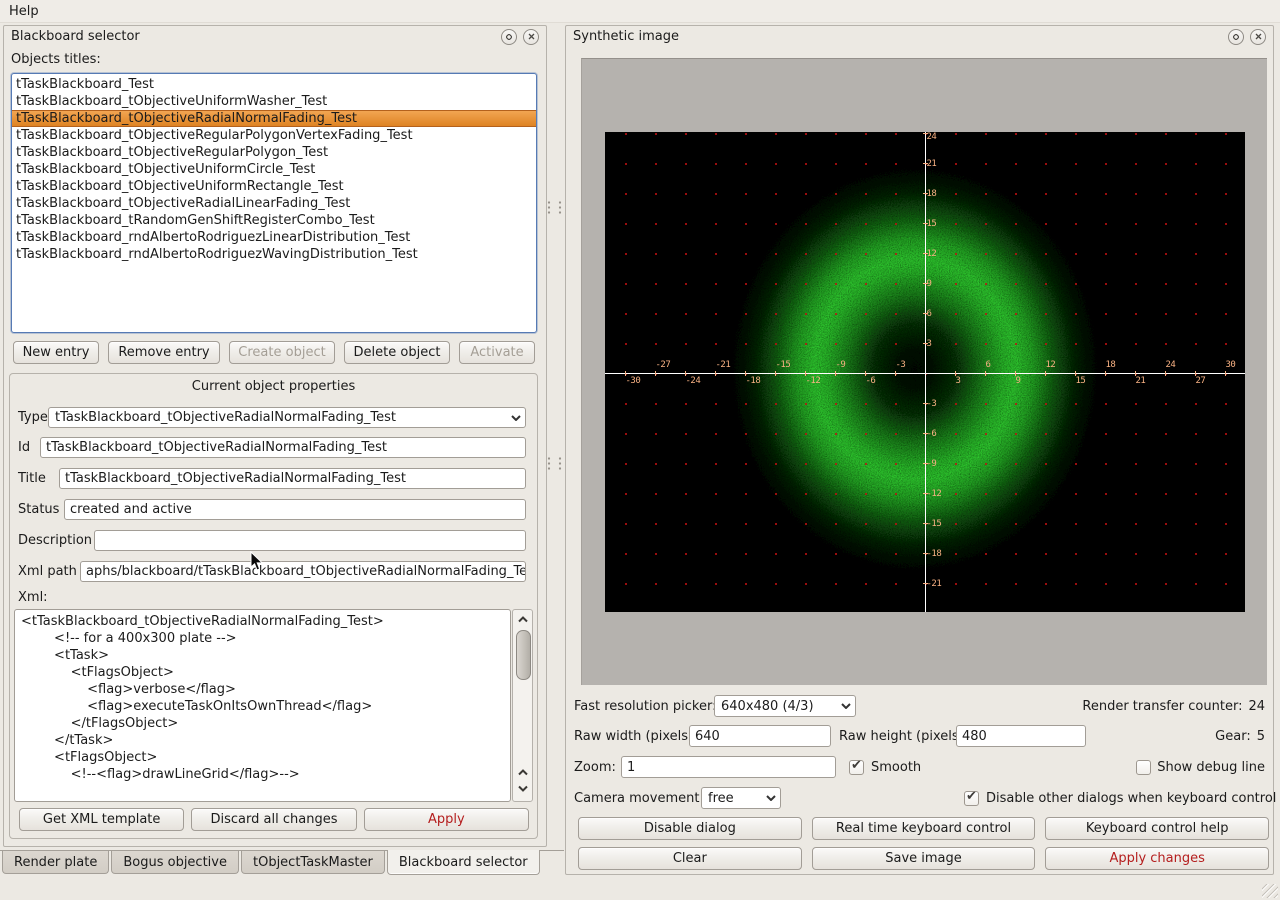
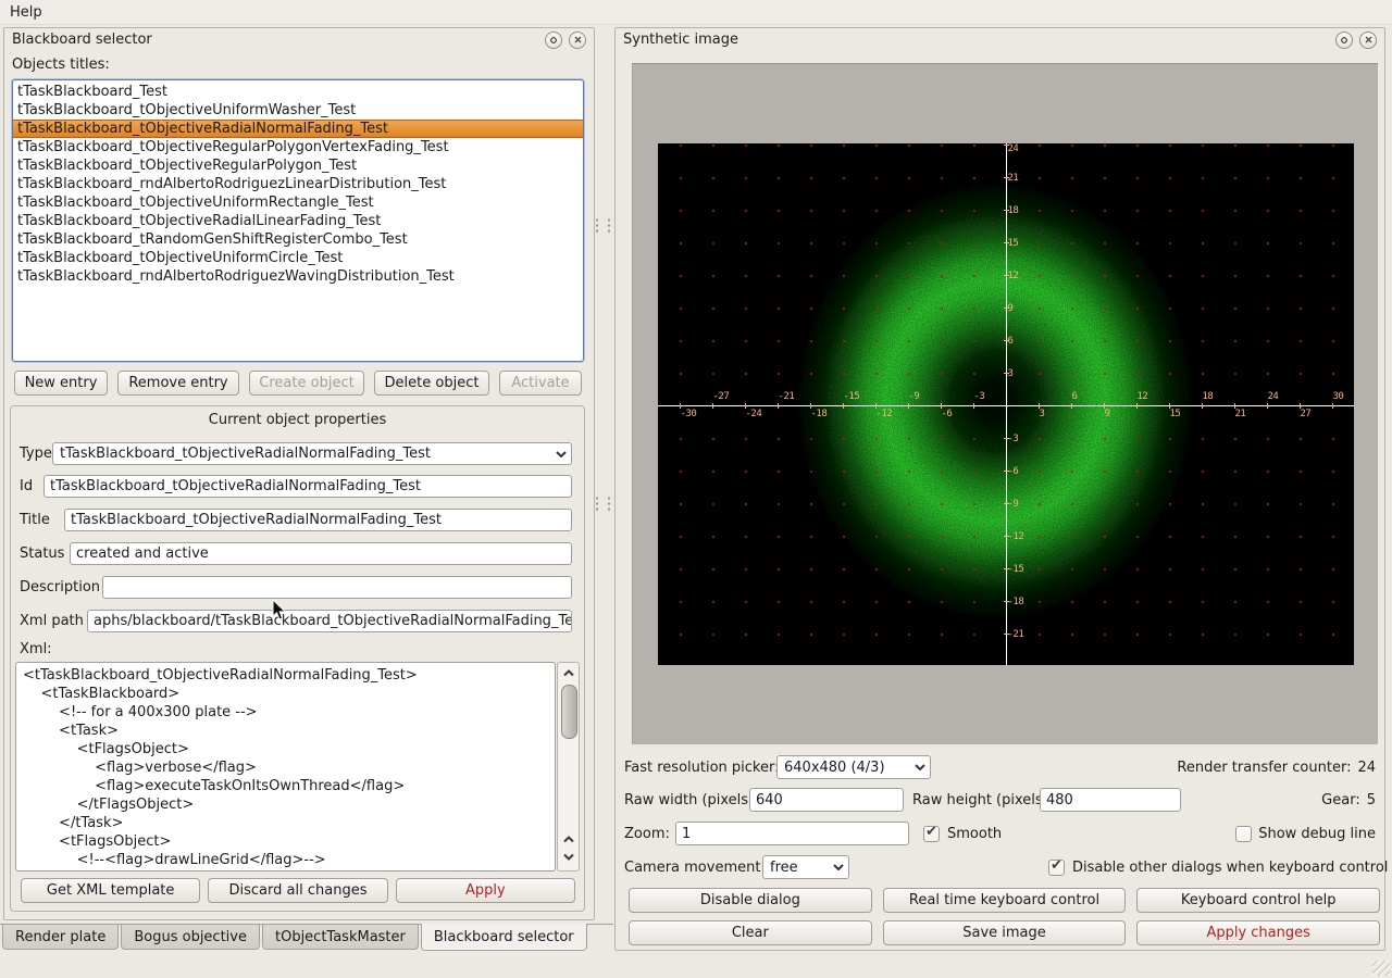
  Help
  Blackboard selector
  Objects titles:
  tTaskBlackboard_Test
  tTaskBlackboard_tObjectiveUniformWasher_Test
  tTaskBlackboard_tObjectiveRadialNormalFading_Test
  tTaskBlackboard_tObjectiveRegularPolygonVertexFading_Test
  tTaskBlackboard_tObjectiveRegularPolygon_Test
- tTaskBlackboard_tObjectiveUniformCircle_Test
+ tTaskBlackboard_rndAlbertoRodriguezLinearDistribution_Test
  tTaskBlackboard_tObjectiveUniformRectangle_Test
  tTaskBlackboard_tObjectiveRadialLinearFading_Test
  tTaskBlackboard_tRandomGenShiftRegisterCombo_Test
- tTaskBlackboard_rndAlbertoRodriguezLinearDistribution_Test
+ tTaskBlackboard_tObjectiveUniformCircle_Test
  tTaskBlackboard_rndAlbertoRodriguezWavingDistribution_Test
  New entry
  Remove entry
  Create object
  Delete object
  Activate
  Current object properties
  Type
  tTaskBlackboard_tObjectiveRadialNormalFading_Test
  Id
  tTaskBlackboard_tObjectiveRadialNormalFading_Test
  Title
  tTaskBlackboard_tObjectiveRadialNormalFading_Test
  Status
  created and active
  Description
  Xml path
  aphs/blackboard/tTaskBlackboard_tObjectiveRadialNormalFading_Te
  Xml:
  <tTaskBlackboard_tObjectiveRadialNormalFading_Test>
+ <tTaskBlackboard>
  <!-- for a 400x300 plate -->
  <tTask>
  <tFlagsObject>
  <flag>verbose</flag>
  <flag>executeTaskOnItsOwnThread</flag>
  </tFlagsObject>
  </tTask>
  <tFlagsObject>
  <!--<flag>drawLineGrid</flag>-->
  Get XML template
  Discard all changes
  Apply
  Synthetic image
  -30
  -27
  -24
  -21
  -18
  -15
  -12
  -9
  -6
  -3
  3
  6
  9
  12
  15
  18
  21
  24
  27
  30
  24
  21
  18
  15
  12
  9
  6
  3
  -3
  -6
  -9
  -12
  -15
  -18
  -21
  Fast resolution picker
  640x480 (4/3)
  Render transfer counter:
  24
  Raw width (pixels
  640
  Raw height (pixel
  480
  Gear:
  5
  Zoom:
  1
  Smooth
  Show debug line
  Camera movement
  free
  Disable other dialogs when keyboard control
  Disable dialog
  Real time keyboard control
  Keyboard control help
  Clear
  Save image
  Apply changes
  Render plate
  Bogus objective
  tObjectTaskMaster
  Blackboard selector
